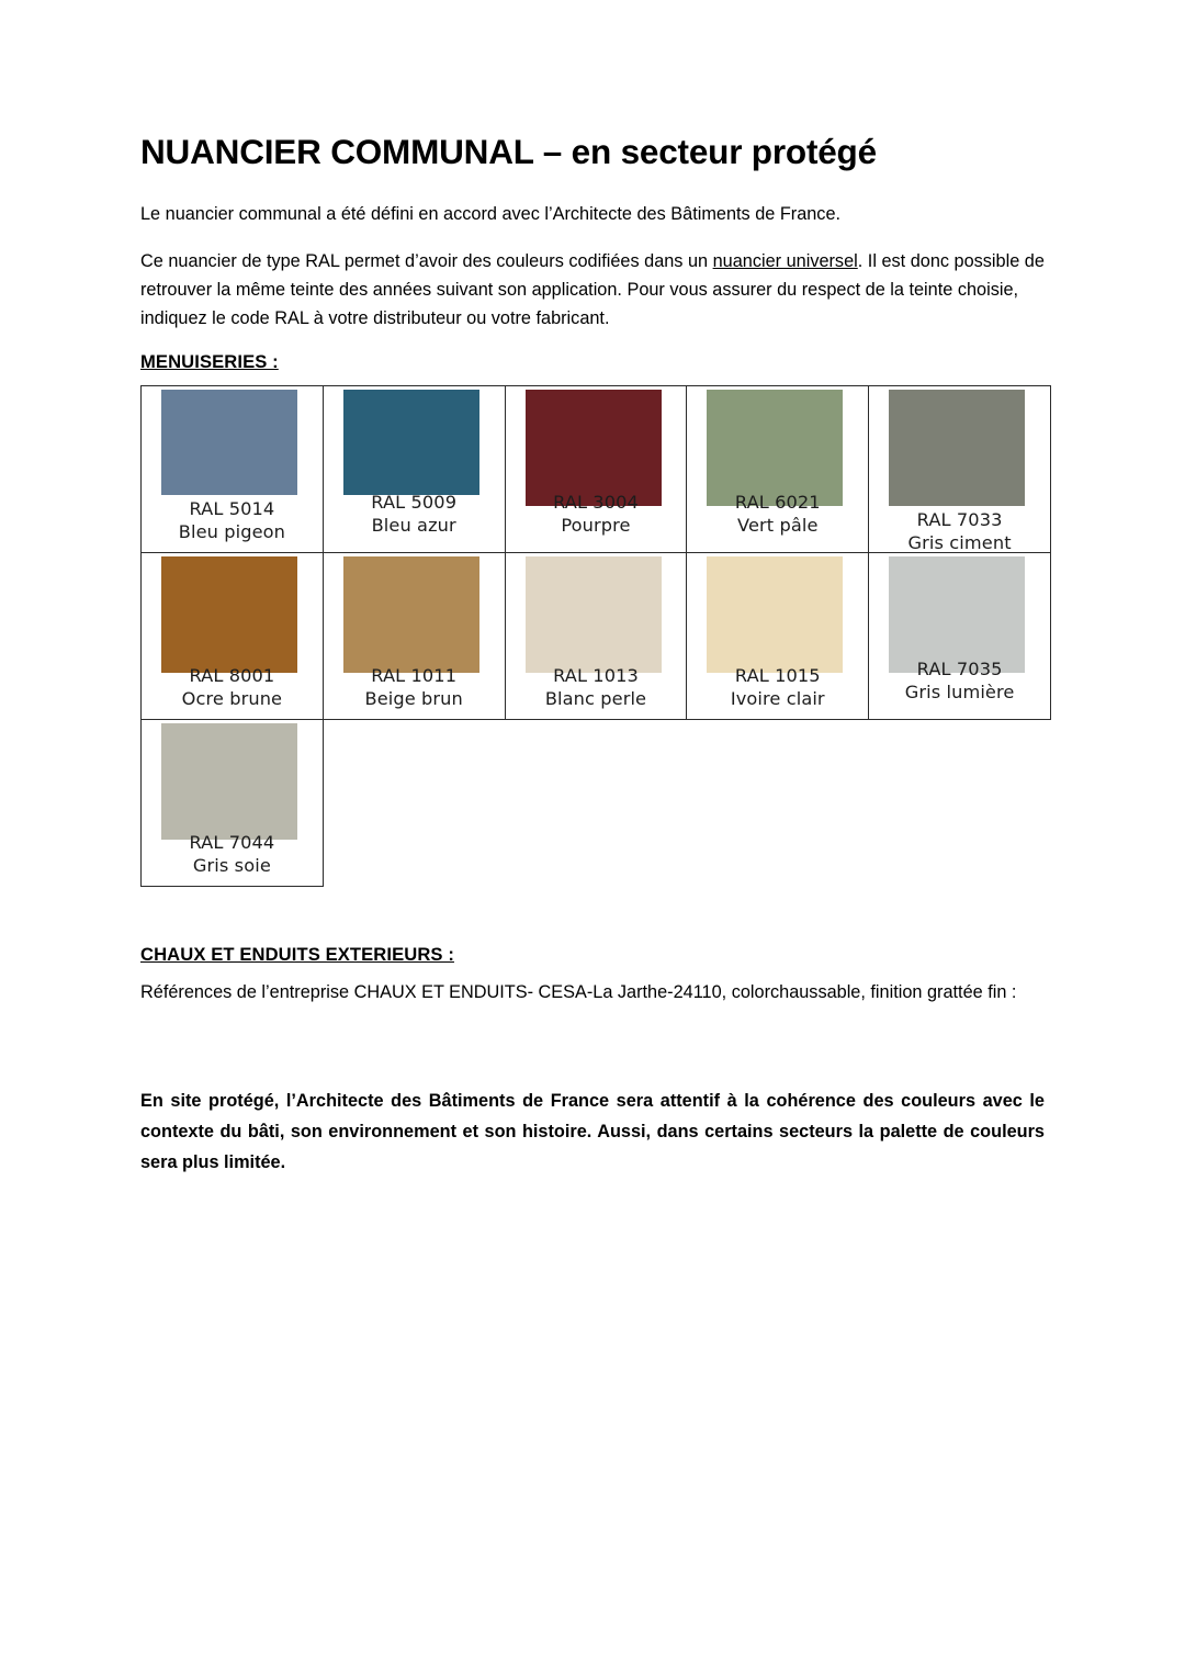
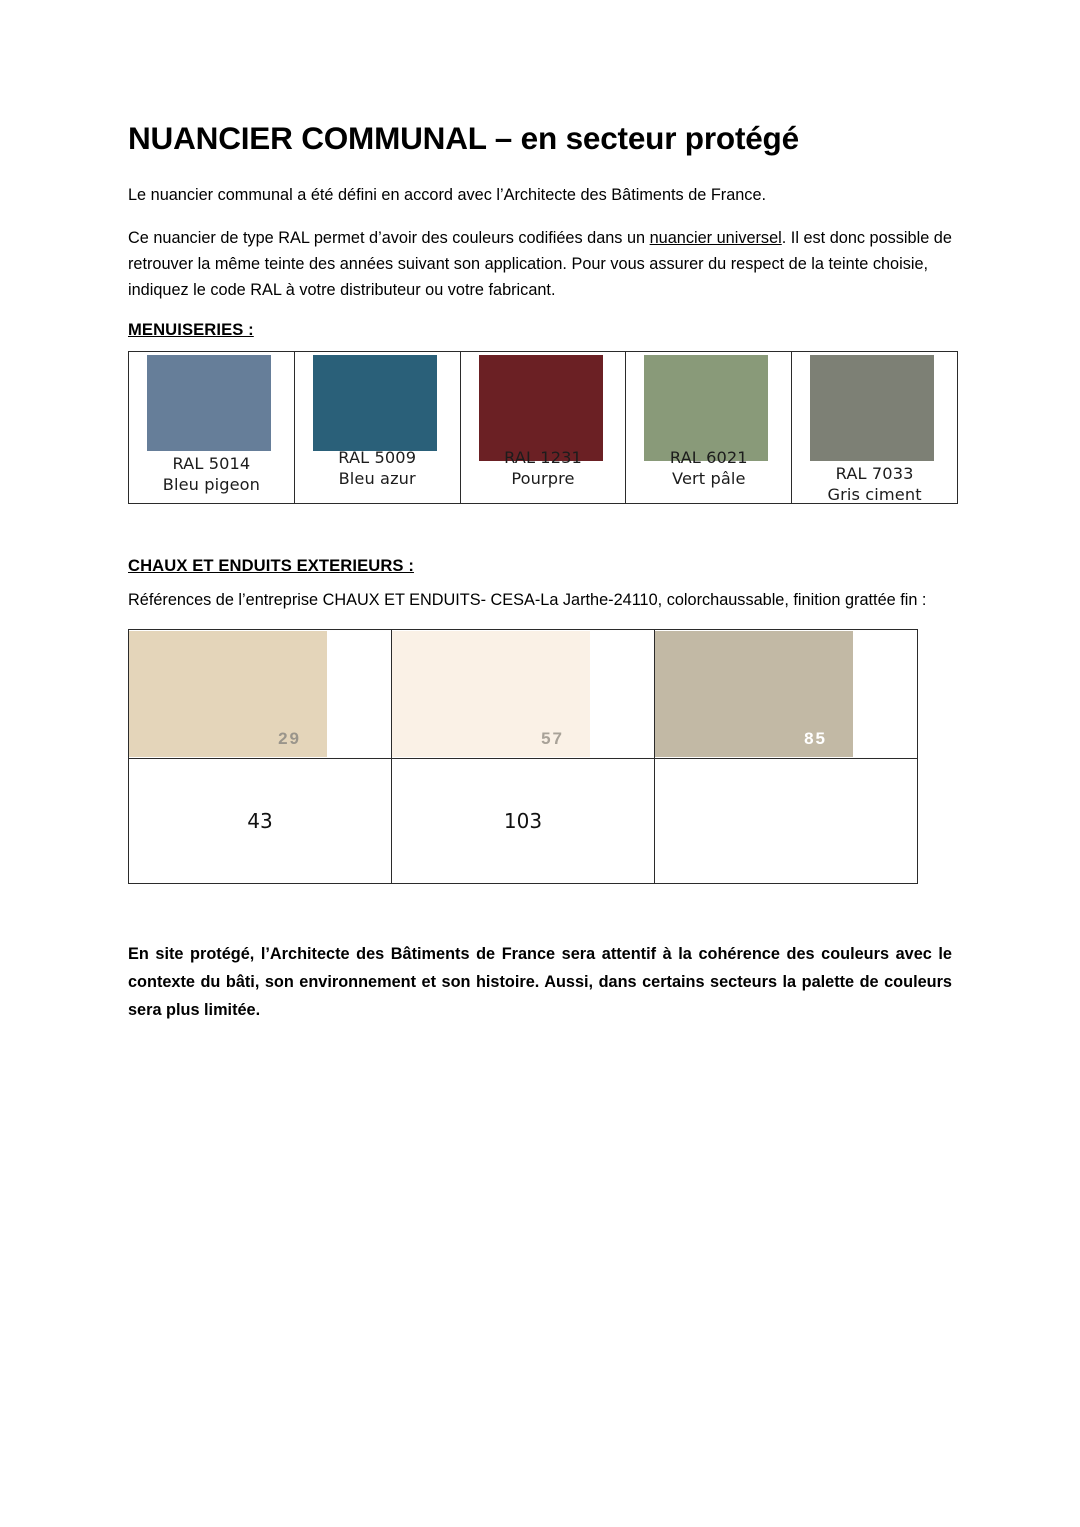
  NUANCIER COMMUNAL – en secteur protégé
  Le nuancier communal a été défini en accord avec l’Architecte des Bâtiments de France.
  Ce nuancier de type RAL permet d’avoir des couleurs codifiées dans un nuancier universel. Il est donc possible de retrouver la même teinte des années suivant son application. Pour vous assurer du respect de la teinte choisie, indiquez le code RAL à votre distributeur ou votre fabricant.
  MENUISERIES :
- RAL 5014 Bleu pigeon	RAL 5009 Bleu azur	RAL 3004 Pourpre	RAL 6021 Vert pâle	RAL 7033 Gris ciment
+ RAL 5014 Bleu pigeon	RAL 5009 Bleu azur	RAL 1231 Pourpre	RAL 6021 Vert pâle	RAL 7033 Gris ciment
- RAL 8001 Ocre brune	RAL 1011 Beige brun	RAL 1013 Blanc perle	RAL 1015 Ivoire clair	RAL 7035 Gris lumière
- RAL 7044 Gris soie
  CHAUX ET ENDUITS EXTERIEURS :
  Références de l’entreprise CHAUX ET ENDUITS- CESA-La Jarthe-24110, colorchaussable, finition grattée fin :
+ 29	57	85
+ 43	103
  En site protégé, l’Architecte des Bâtiments de France sera attentif à la cohérence des couleurs avec le contexte du bâti, son environnement et son histoire. Aussi, dans certains secteurs la palette de couleurs sera plus limitée.
